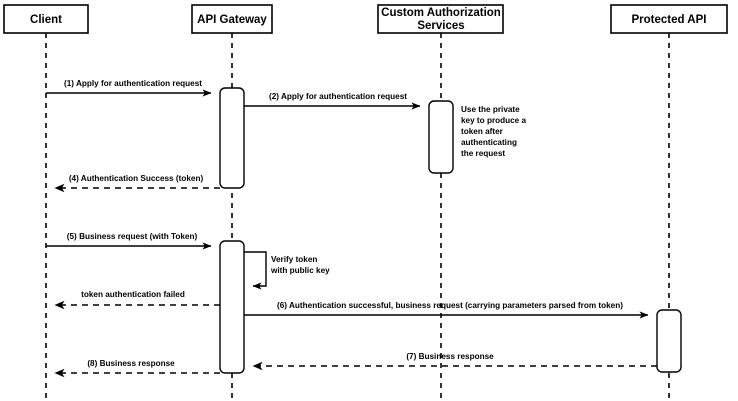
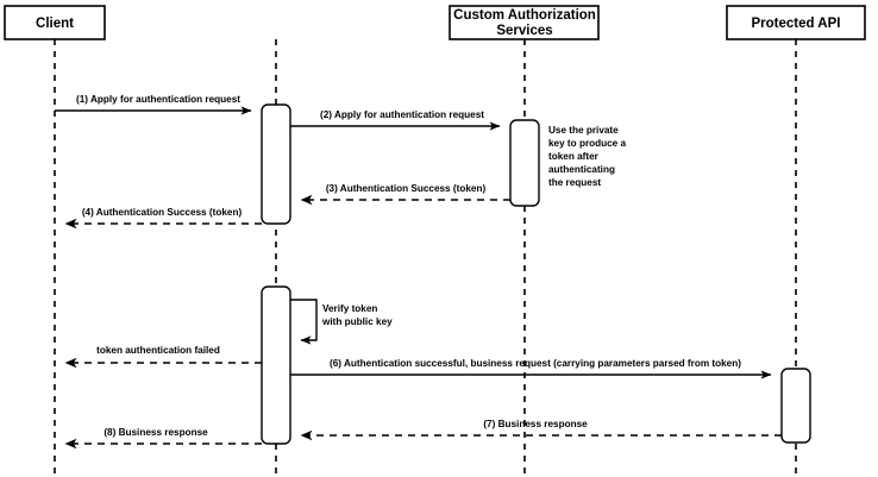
  Client
- API Gateway
  Custom Authorization
  Services
  Protected API
  (1) Apply for authentication request
  (2) Apply for authentication request
+ (3) Authentication Success (token)
  (4) Authentication Success (token)
- (5) Business request (with Token)
  Verify token
  with public key
  token authentication failed
  (6) Authentication successful, business request (carrying parameters parsed from token)
  (7) Business response
  (8) Business response
  Use the private
  key to produce a
  token after
  authenticating
  the request
